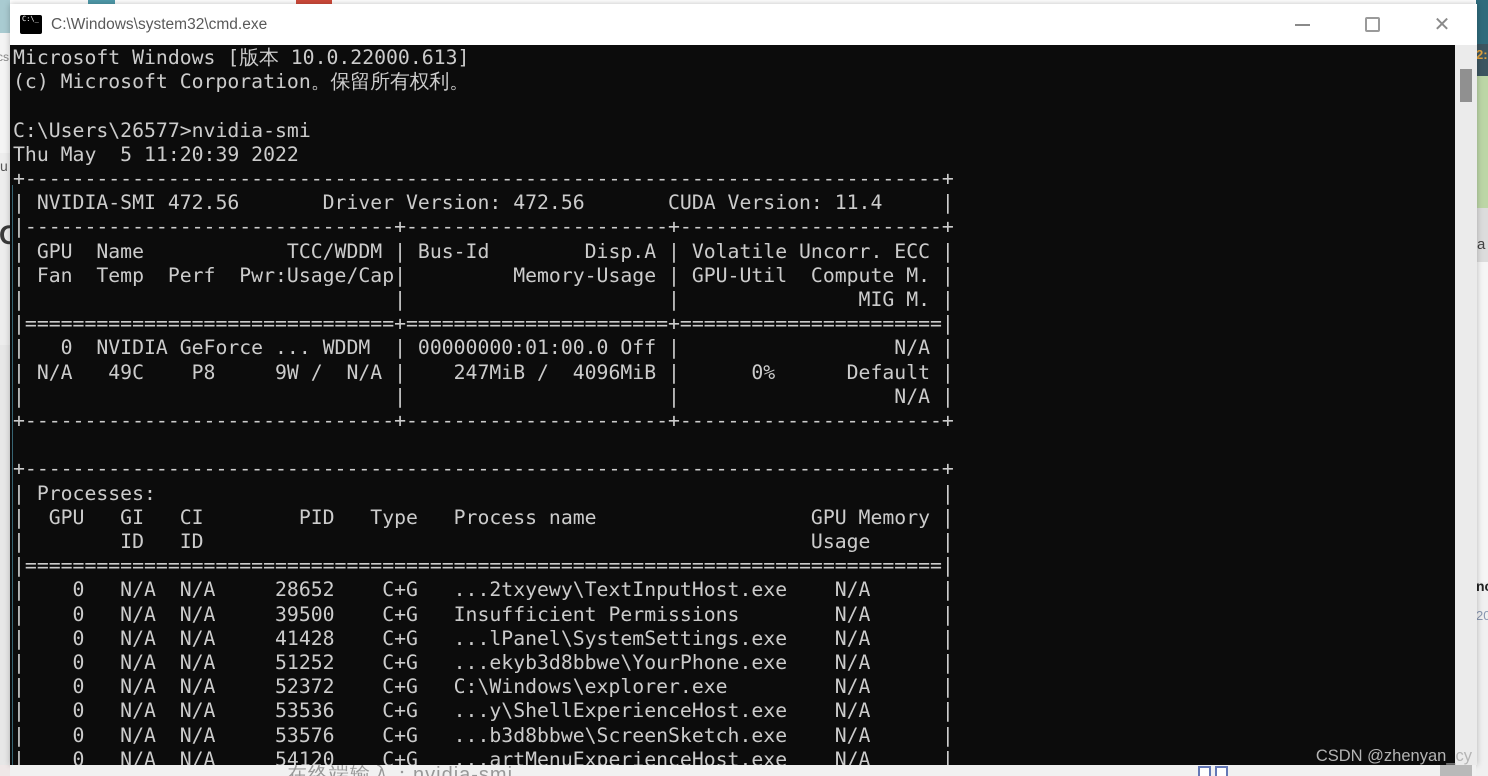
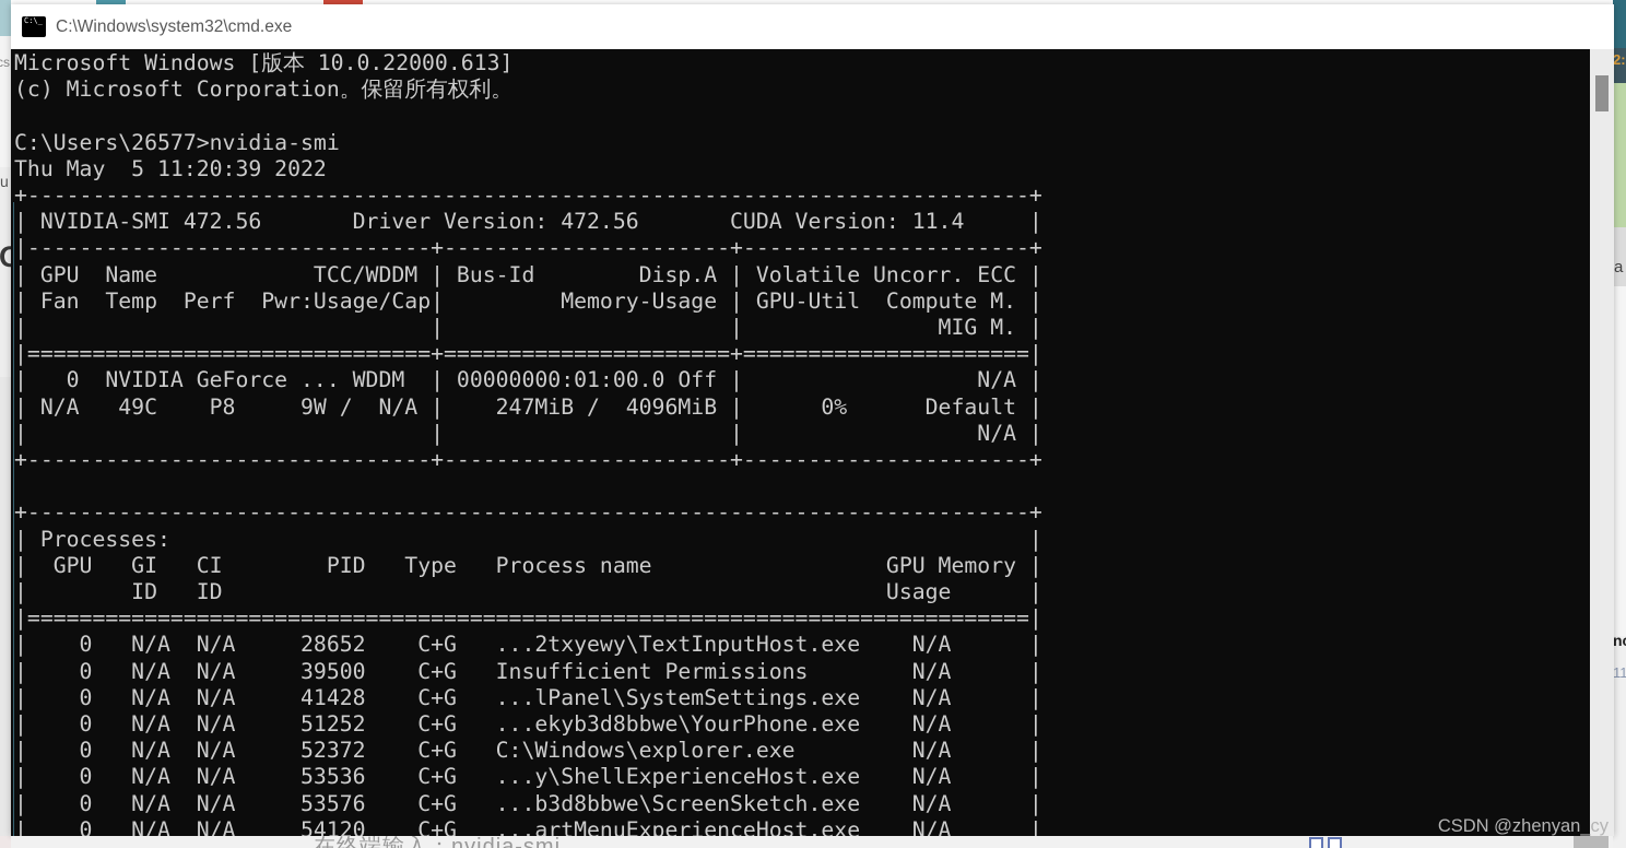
  cs
  u
  2:
  a
- 20
+ 11
  C:\_
  C:\Windows\system32\cmd.exe
- ✕
  Microsoft Windows [版本 10.0.22000.613]
  (c) Microsoft Corporation。保留所有权利。
  C:\Users\26577>nvidia-smi
  Thu May 5 11:20:39 2022
  +-----------------------------------------------------------------------------+
  | NVIDIA-SMI 472.56 Driver Version: 472.56 CUDA Version: 11.4 |
  |-------------------------------+----------------------+----------------------+
  | GPU Name TCC/WDDM | Bus-Id Disp.A | Volatile Uncorr. ECC |
  | Fan Temp Perf Pwr:Usage/Cap| Memory-Usage | GPU-Util Compute M. |
  | | | MIG M. |
  |===============================+======================+======================|
  | 0 NVIDIA GeForce ... WDDM | 00000000:01:00.0 Off | N/A |
  | N/A 49C P8 9W / N/A | 247MiB / 4096MiB | 0% Default |
  | | | N/A |
  +-------------------------------+----------------------+----------------------+
  +-----------------------------------------------------------------------------+
  | Processes: |
  | GPU GI CI PID Type Process name GPU Memory |
  | ID ID Usage |
  |=============================================================================|
  | 0 N/A N/A 28652 C+G ...2txyewy\TextInputHost.exe N/A |
  | 0 N/A N/A 39500 C+G Insufficient Permissions N/A |
  | 0 N/A N/A 41428 C+G ...lPanel\SystemSettings.exe N/A |
  | 0 N/A N/A 51252 C+G ...ekyb3d8bbwe\YourPhone.exe N/A |
  | 0 N/A N/A 52372 C+G C:\Windows\explorer.exe N/A |
  | 0 N/A N/A 53536 C+G ...y\ShellExperienceHost.exe N/A |
  | 0 N/A N/A 53576 C+G ...b3d8bbwe\ScreenSketch.exe N/A |
  | 0 N/A N/A 54120 C+G ...artMenuExperienceHost.exe N/A |
  在终端输入：nvidia-smi
  CSDN @zhenyan_cy
